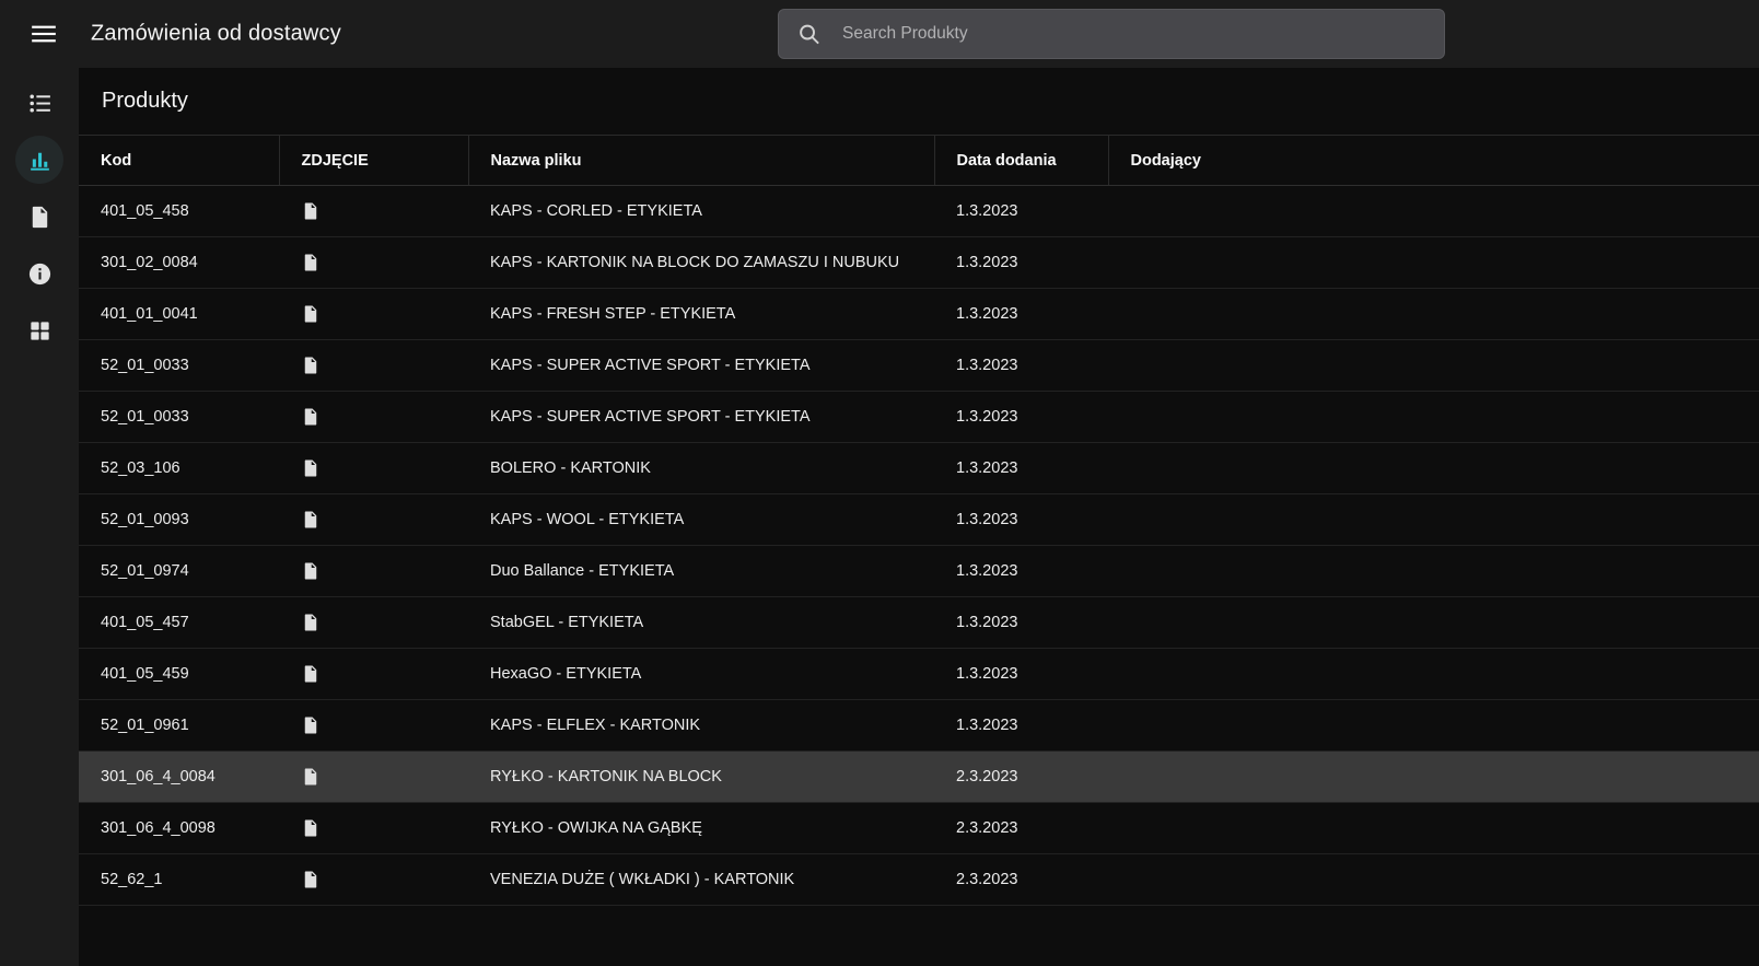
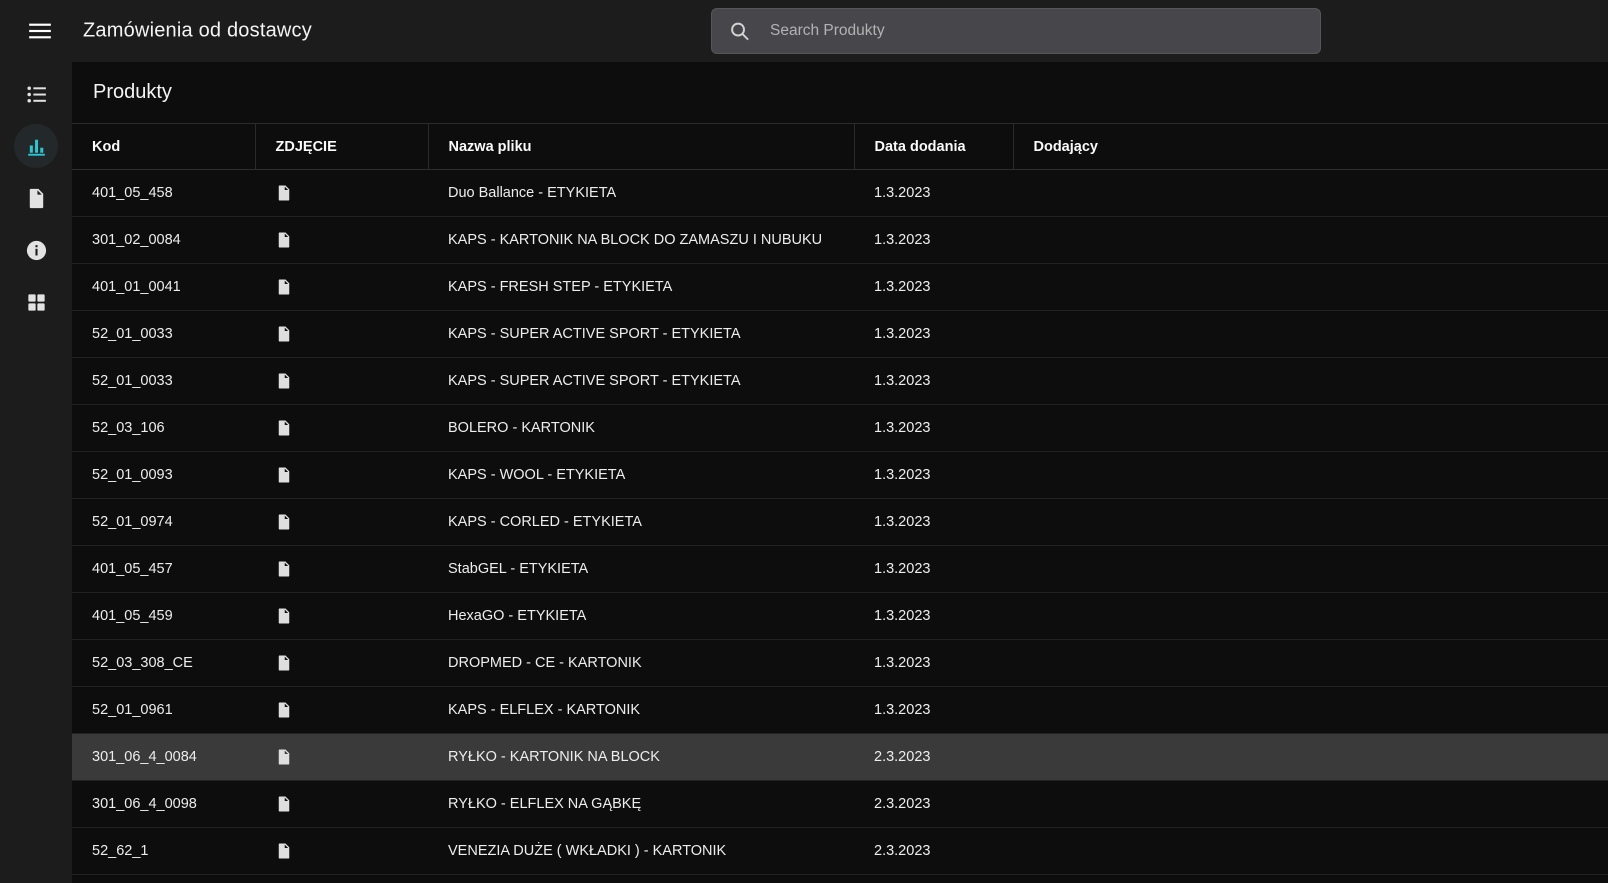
  Zamówienia od dostawcy
  Search Produkty
  Produkty
  Kod	ZDJĘCIE	Nazwa pliku	Data dodania	Dodający
- 401_05_458		KAPS - CORLED - ETYKIETA	1.3.2023
+ 401_05_458		Duo Ballance - ETYKIETA	1.3.2023
  301_02_0084		KAPS - KARTONIK NA BLOCK DO ZAMASZU I NUBUKU	1.3.2023
  401_01_0041		KAPS - FRESH STEP - ETYKIETA	1.3.2023
  52_01_0033		KAPS - SUPER ACTIVE SPORT - ETYKIETA	1.3.2023
  52_01_0033		KAPS - SUPER ACTIVE SPORT - ETYKIETA	1.3.2023
  52_03_106		BOLERO - KARTONIK	1.3.2023
  52_01_0093		KAPS - WOOL - ETYKIETA	1.3.2023
- 52_01_0974		Duo Ballance - ETYKIETA	1.3.2023
+ 52_01_0974		KAPS - CORLED - ETYKIETA	1.3.2023
  401_05_457		StabGEL - ETYKIETA	1.3.2023
  401_05_459		HexaGO - ETYKIETA	1.3.2023
+ 52_03_308_CE		DROPMED - CE - KARTONIK	1.3.2023
  52_01_0961		KAPS - ELFLEX - KARTONIK	1.3.2023
  301_06_4_0084		RYŁKO - KARTONIK NA BLOCK	2.3.2023
- 301_06_4_0098		RYŁKO - OWIJKA NA GĄBKĘ	2.3.2023
+ 301_06_4_0098		RYŁKO - ELFLEX NA GĄBKĘ	2.3.2023
  52_62_1		VENEZIA DUŻE ( WKŁADKI ) - KARTONIK	2.3.2023
